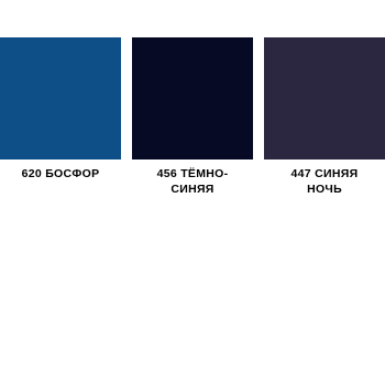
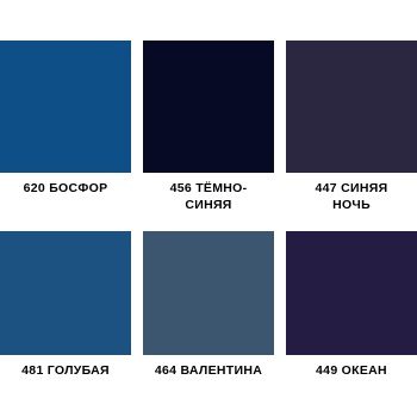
  620 БОСФОР
  456 ТЁМНО-
  СИНЯЯ
  447 СИНЯЯ
  НОЧЬ
+ 481 ГОЛУБАЯ
+ 464 ВАЛЕНТИНА
+ 449 ОКЕАН
